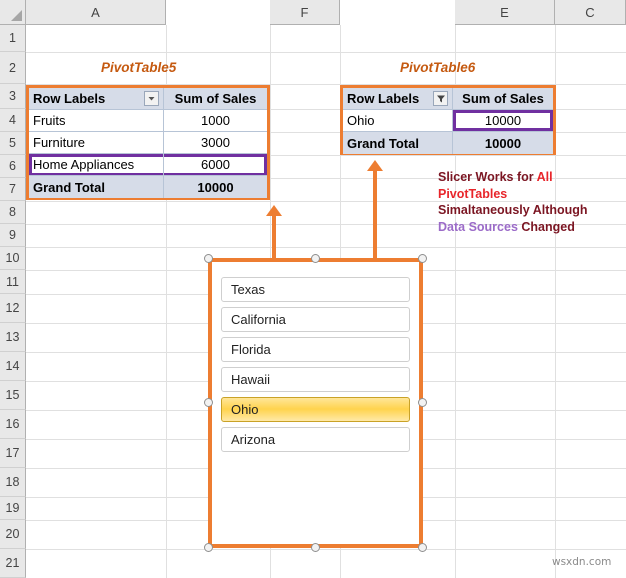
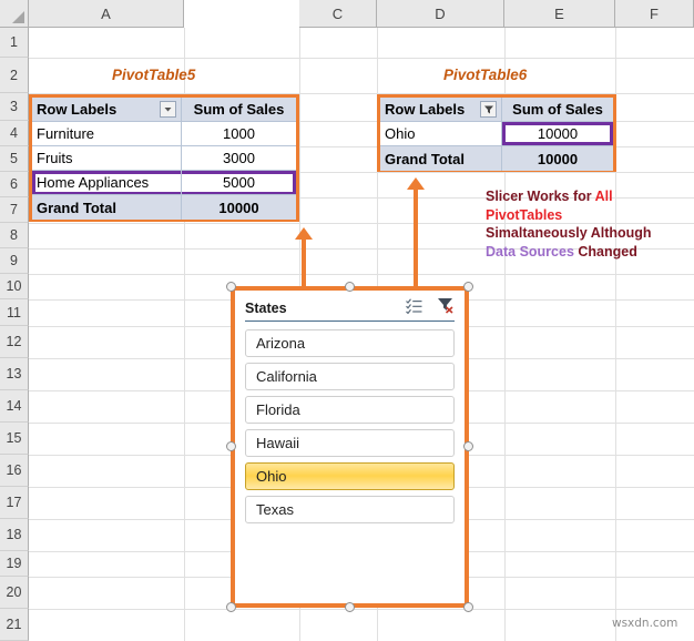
  A
- F
+ C
+ D
  E
- C
+ F
  1
  2
  3
  4
  5
  6
  7
  8
  9
  10
  11
  12
  13
  14
  15
  16
  17
  18
  19
  20
  21
  PivotTable5
  Row Labels
  Sum of Sales
- Fruits
+ Furniture
  1000
- Furniture
+ Fruits
  3000
  Home Appliances
- 6000
+ 5000
  Grand Total
  10000
  PivotTable6
  Row Labels
  Sum of Sales
  Ohio
  10000
  Grand Total
  10000
  Slicer Works for All
  PivotTables
  Simaltaneously Although
  Data Sources Changed
+ States
- Texas
+ Arizona
  California
  Florida
  Hawaii
  Ohio
- Arizona
+ Texas
  wsxdn.com
